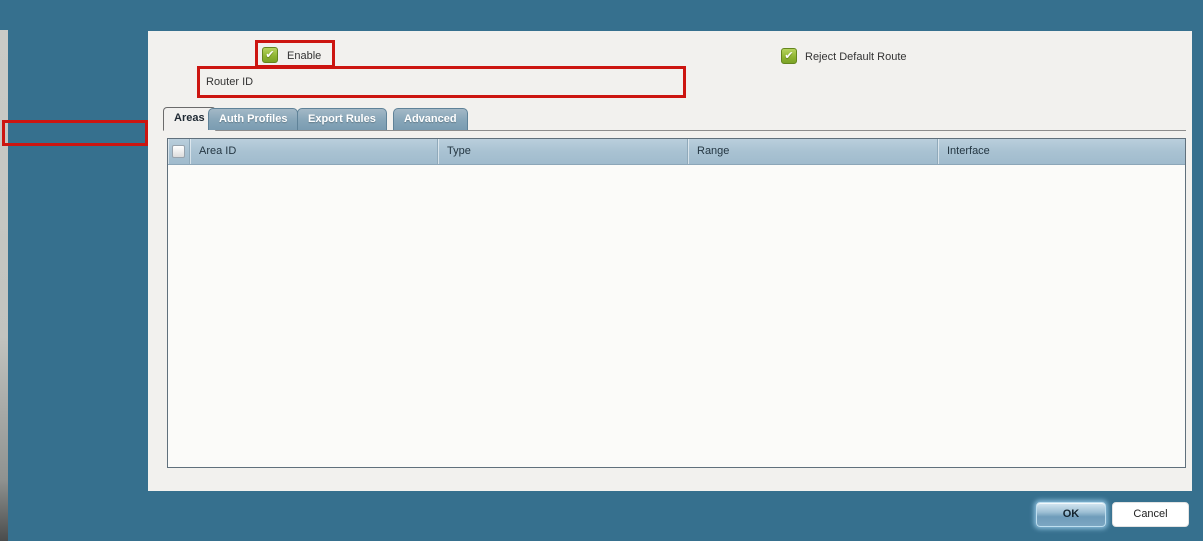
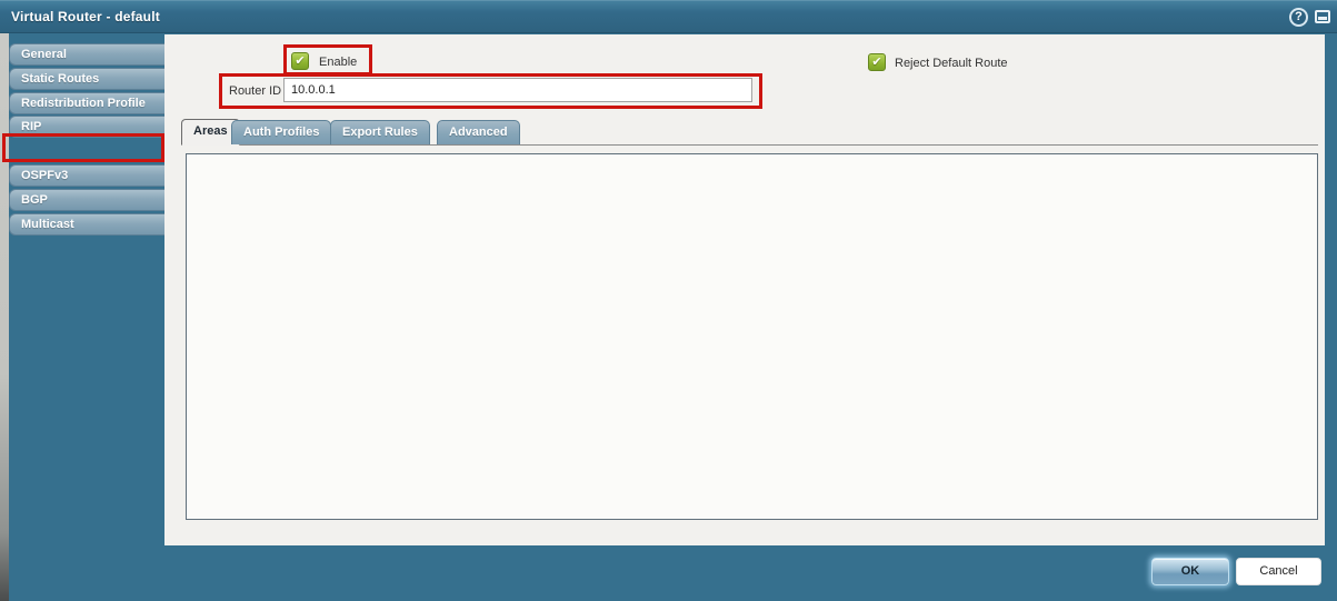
+ Virtual Router - default
+ ?
+ General
+ Static Routes
+ Redistribution Profile
+ RIP
+ OSPFv3
+ BGP
+ Multicast
  ✔
  Enable
  ✔
  Reject Default Route
  Router ID
+ 10.0.0.1
  Areas
  Auth Profiles
  Export Rules
  Advanced
- Area ID
- Type
- Range
- Interface
  OK
  Cancel
